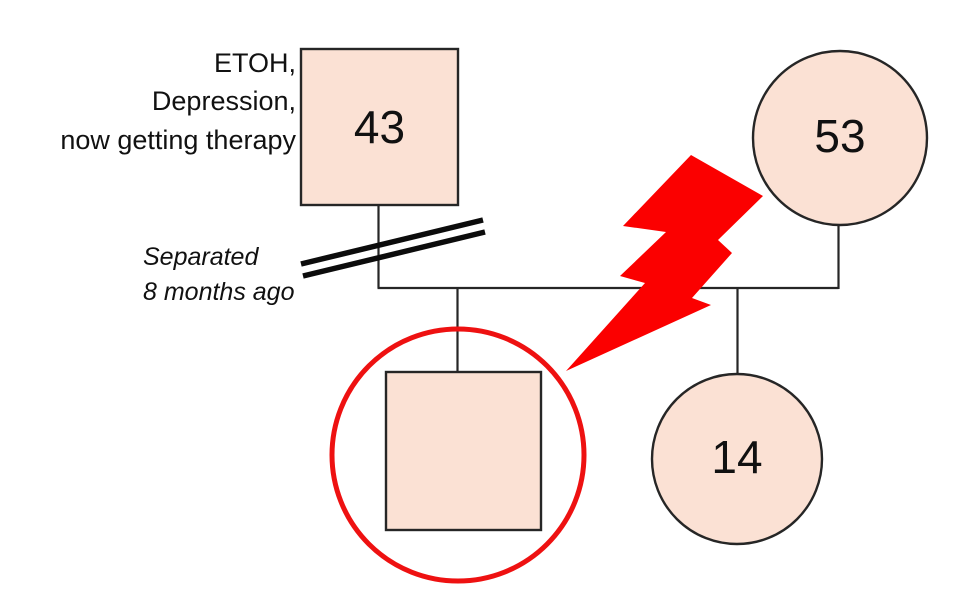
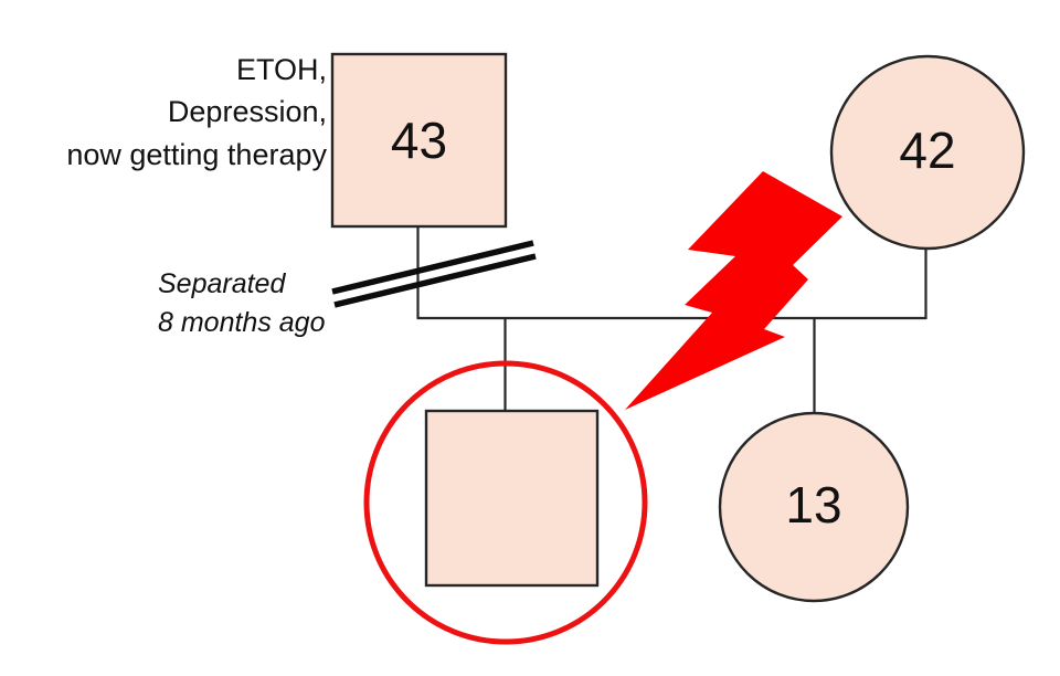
  43
- 53
+ 42
- 14
+ 13
  ETOH,
  Depression,
  now getting therapy
  Separated
  8 months ago
